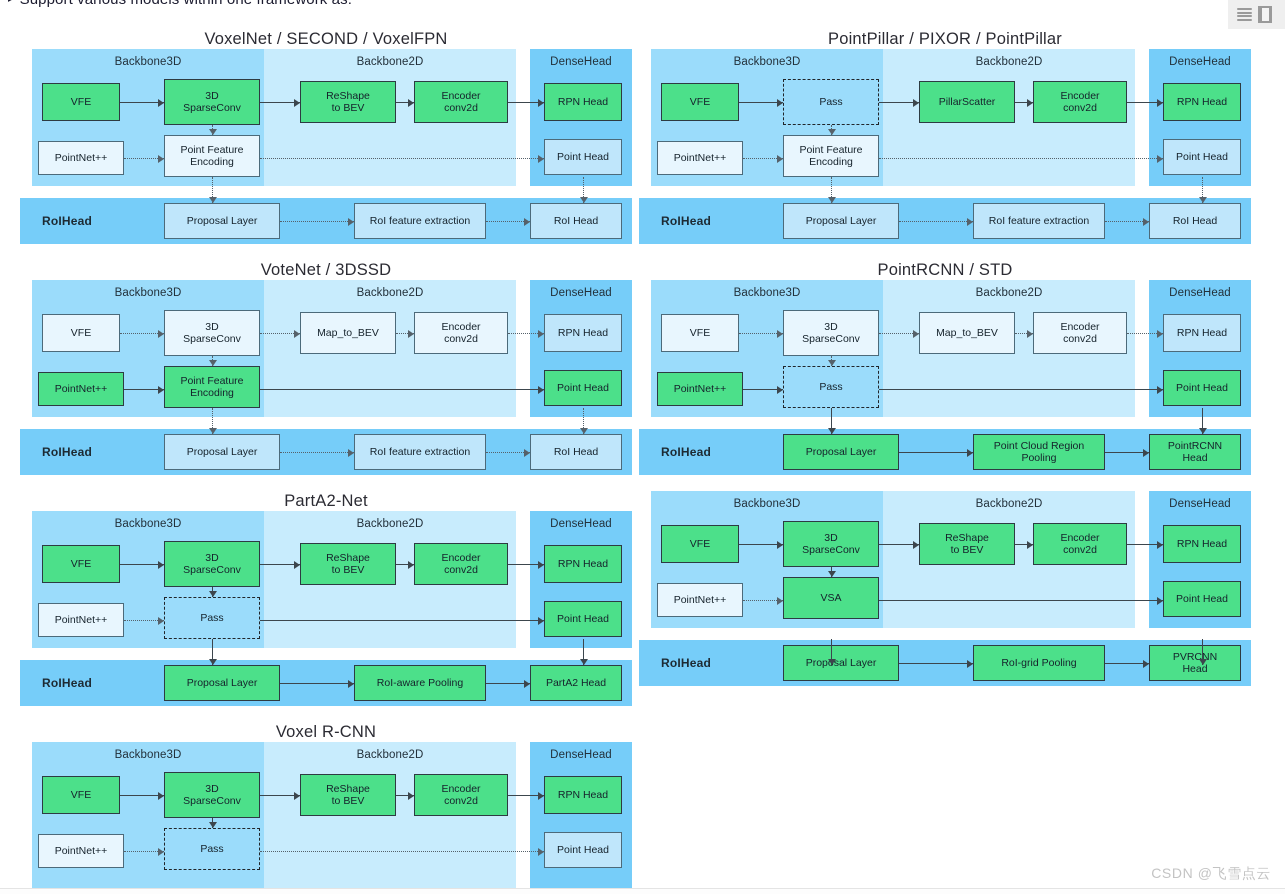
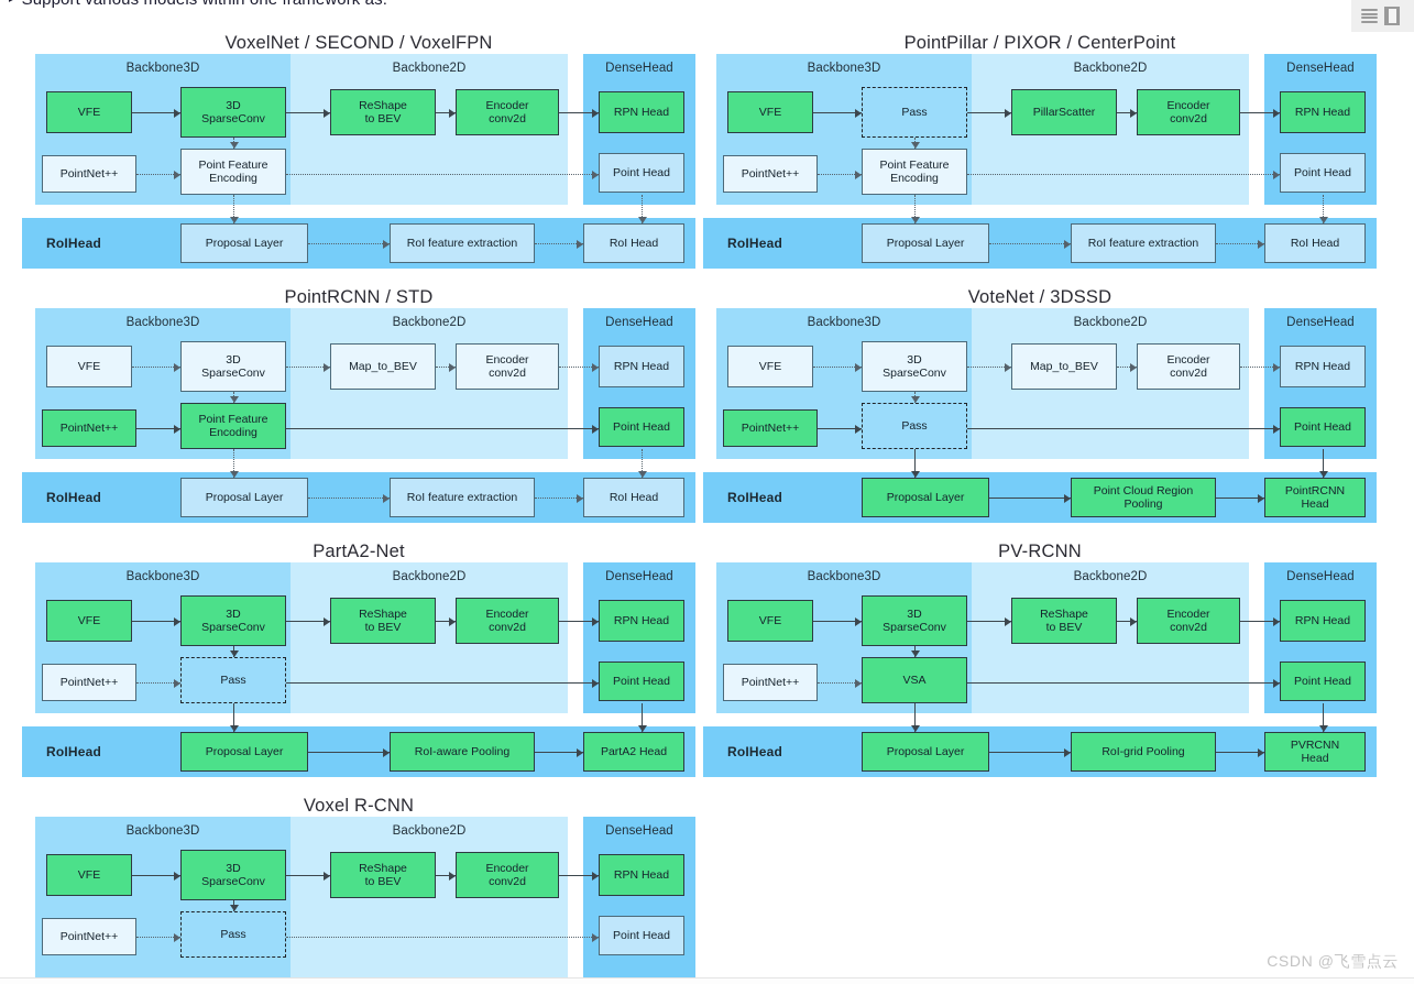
  VoxelNet / SECOND / VoxelFPN
  Backbone3D
  Backbone2D
  DenseHead
  VFE
  3D
  SparseConv
  PointNet++
  Point Feature
  Encoding
  ReShape
  to BEV
  Encoder
  conv2d
  RPN Head
  Point Head
  RoIHead
  Proposal Layer
  RoI feature extraction
  RoI Head
- PointPillar / PIXOR / PointPillar
+ PointPillar / PIXOR / CenterPoint
  Backbone3D
  Backbone2D
  DenseHead
  VFE
  Pass
  PointNet++
  Point Feature
  Encoding
  PillarScatter
  Encoder
  conv2d
  RPN Head
  Point Head
  RoIHead
  Proposal Layer
  RoI feature extraction
  RoI Head
- VoteNet / 3DSSD
+ PointRCNN / STD
  Backbone3D
  Backbone2D
  DenseHead
  VFE
  3D
  SparseConv
  PointNet++
  Point Feature
  Encoding
  Map_to_BEV
  Encoder
  conv2d
  RPN Head
  Point Head
  RoIHead
  Proposal Layer
  RoI feature extraction
  RoI Head
- PointRCNN / STD
+ VoteNet / 3DSSD
  Backbone3D
  Backbone2D
  DenseHead
  VFE
  3D
  SparseConv
  PointNet++
  Pass
  Map_to_BEV
  Encoder
  conv2d
  RPN Head
  Point Head
  RoIHead
  Proposal Layer
  Point Cloud Region
  Pooling
  PointRCNN
  Head
  PartA2-Net
  Backbone3D
  Backbone2D
  DenseHead
  VFE
  3D
  SparseConv
  PointNet++
  Pass
  ReShape
  to BEV
  Encoder
  conv2d
  RPN Head
  Point Head
  RoIHead
  Proposal Layer
  RoI-aware Pooling
  PartA2 Head
+ PV-RCNN
  Backbone3D
  Backbone2D
  DenseHead
  VFE
  3D
  SparseConv
  PointNet++
  VSA
  ReShape
  to BEV
  Encoder
  conv2d
  RPN Head
  Point Head
  RoIHead
  Proposal Layer
  RoI-grid Pooling
  PVRCNN
  Head
  Voxel R-CNN
  Backbone3D
  Backbone2D
  DenseHead
  VFE
  3D
  SparseConv
  PointNet++
  Pass
  ReShape
  to BEV
  Encoder
  conv2d
  RPN Head
  Point Head
  CSDN @飞雪点云
